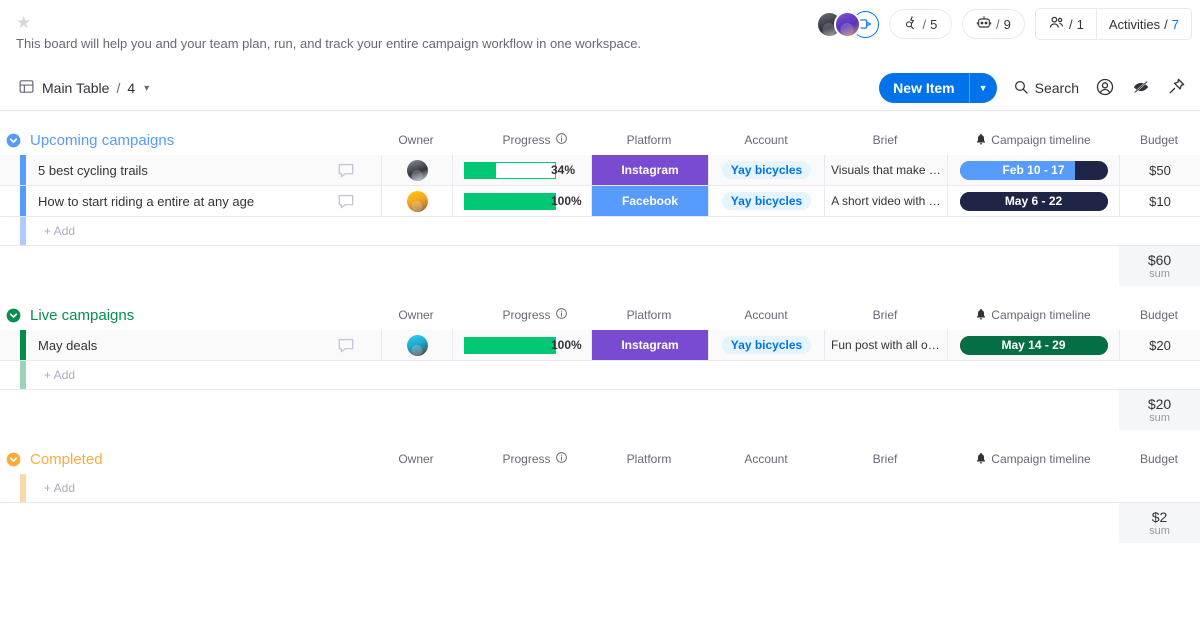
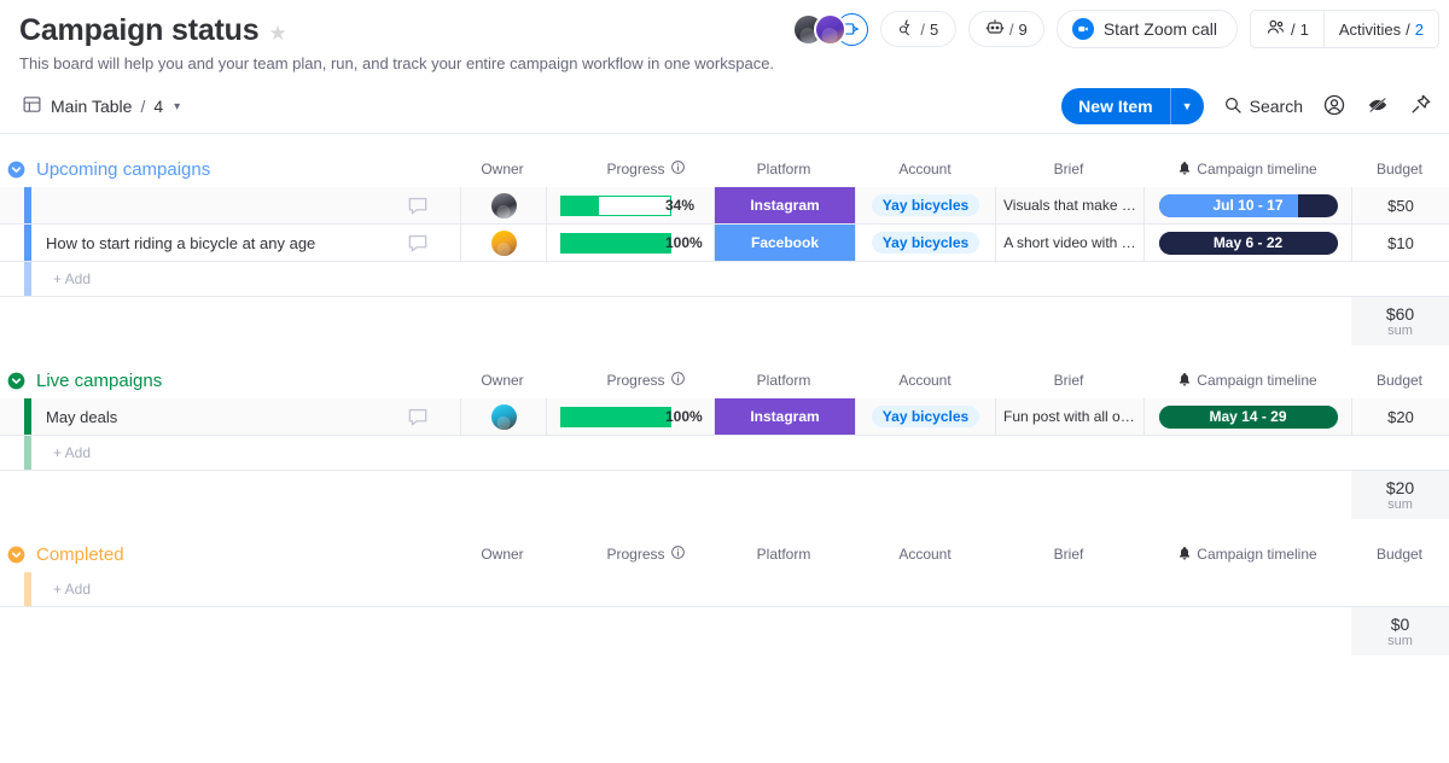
+ Campaign status
  ★
  This board will help you and your team plan, run, and track your entire campaign workflow in one workspace.
  /
  5
  /
  9
+ Start Zoom call
  /
  1
  Activities
  /
- 7
+ 2
  Main Table
  /
  4
  ▾
  New Item
  ▼
  Search
  Upcoming campaigns
  Owner
  Progress
  Platform
  Account
  Brief
  Campaign timeline
  Budget
- 5 best cycling trails
  34%
  Instagram
  Yay bicycles
  Visuals that make y…
- Feb 10 - 17
+ Jul 10 - 17
  $50
- How to start riding a entire at any age
+ How to start riding a bicycle at any age
  100%
  Facebook
  Yay bicycles
  A short video with …
  May 6 - 22
  $10
  + Add
  $60
  sum
  Live campaigns
  Owner
  Progress
  Platform
  Account
  Brief
  Campaign timeline
  Budget
  May deals
  100%
  Instagram
  Yay bicycles
  Fun post with all ou…
  May 14 - 29
  $20
  + Add
  $20
  sum
  Completed
  Owner
  Progress
  Platform
  Account
  Brief
  Campaign timeline
  Budget
  + Add
- $2
+ $0
  sum
